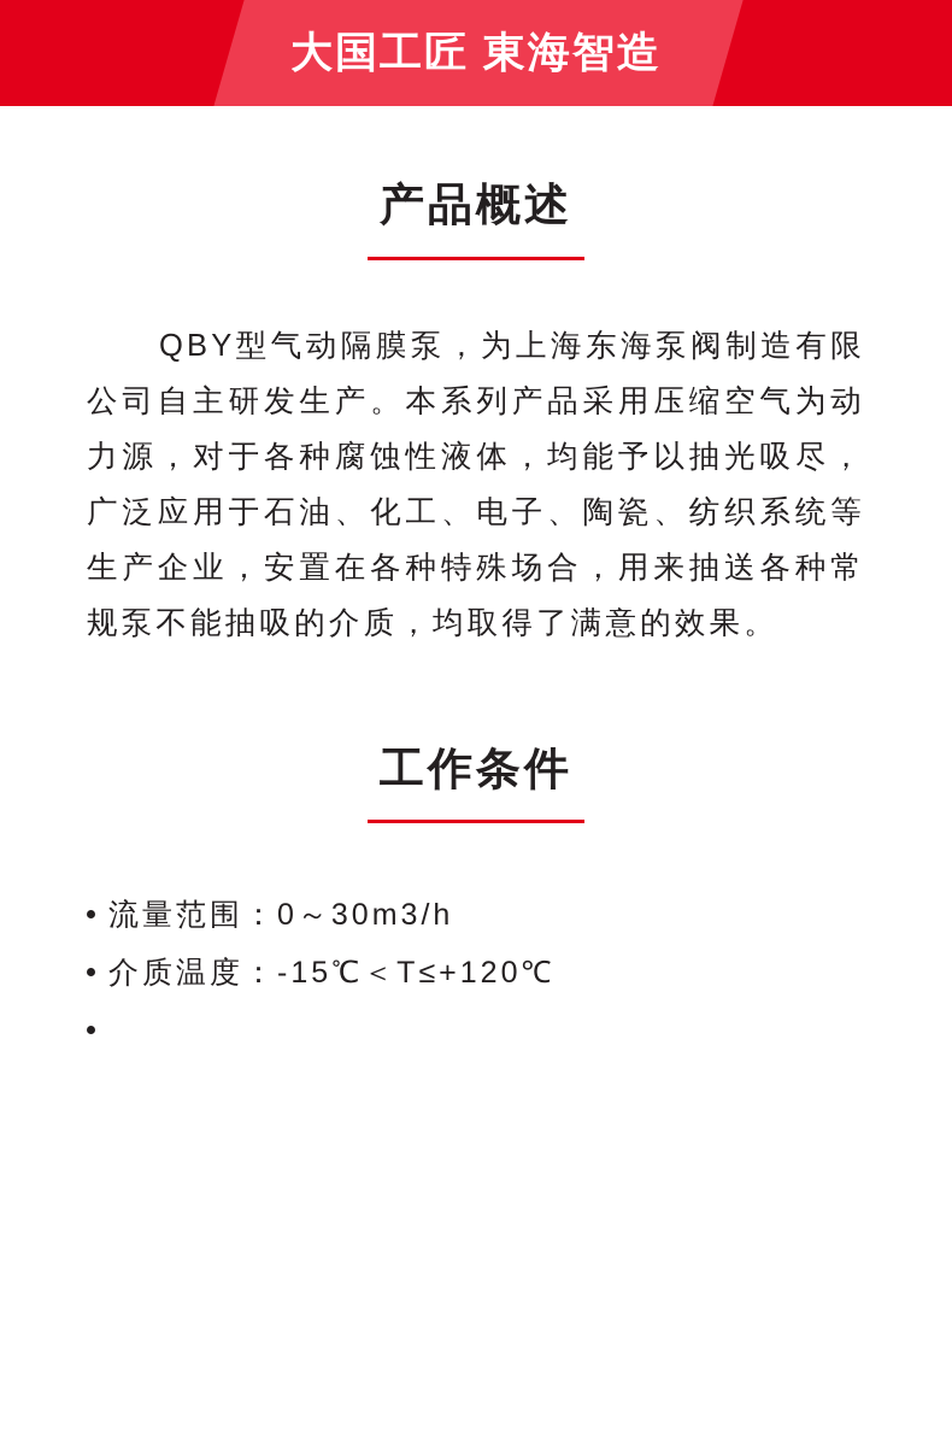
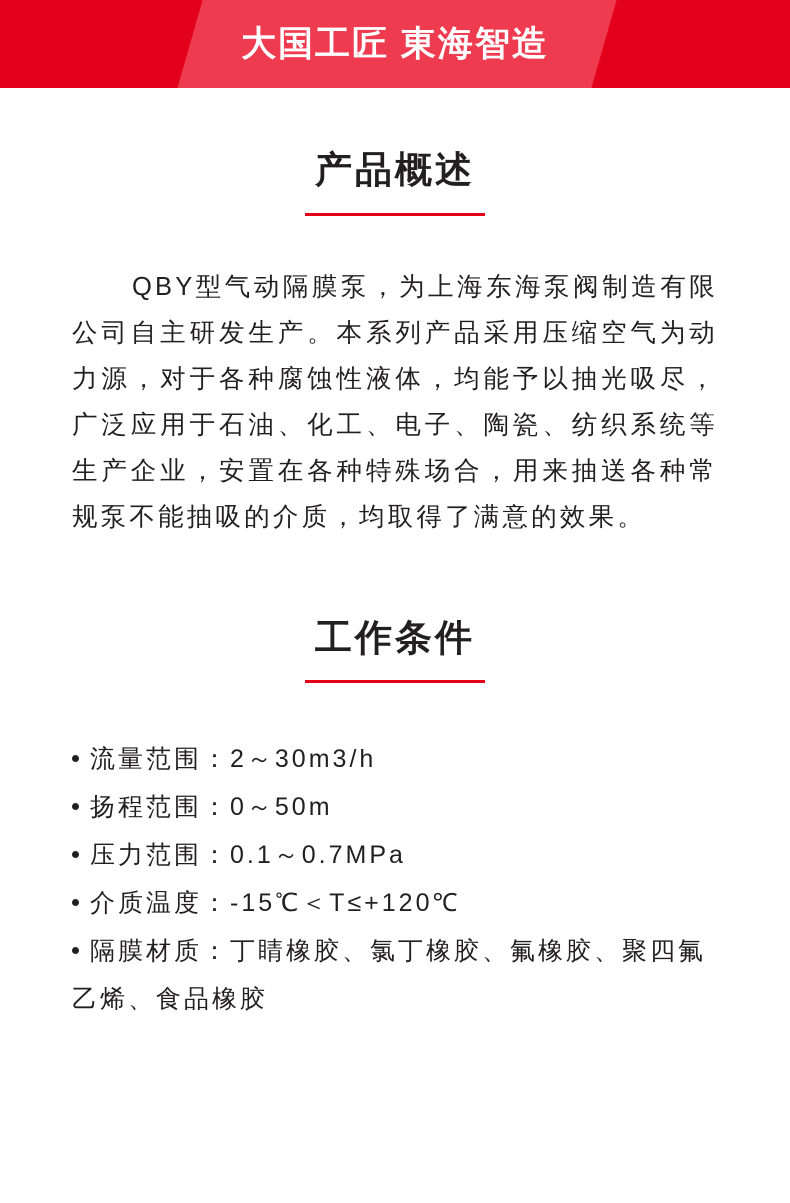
  大国工匠 東海智造
  产品概述
  QBY型气动隔膜泵，为上海东海泵阀制造有限公司自主研发生产。本系列产品采用压缩空气为动力源，对于各种腐蚀性液体，均能予以抽光吸尽，广泛应用于石油、化工、电子、陶瓷、纺织系统等生产企业，安置在各种特殊场合，用来抽送各种常规泵不能抽吸的介质，均取得了满意的效果。
  工作条件
- 流量范围：0～30m3/h
+ 流量范围：2～30m3/h
+ 扬程范围：0～50m
+ 压力范围：0.1～0.7MPa
  介质温度：-15℃＜T≤+120℃
+ 隔膜材质：丁睛橡胶、氯丁橡胶、氟橡胶、聚四氟乙烯、食品橡胶
